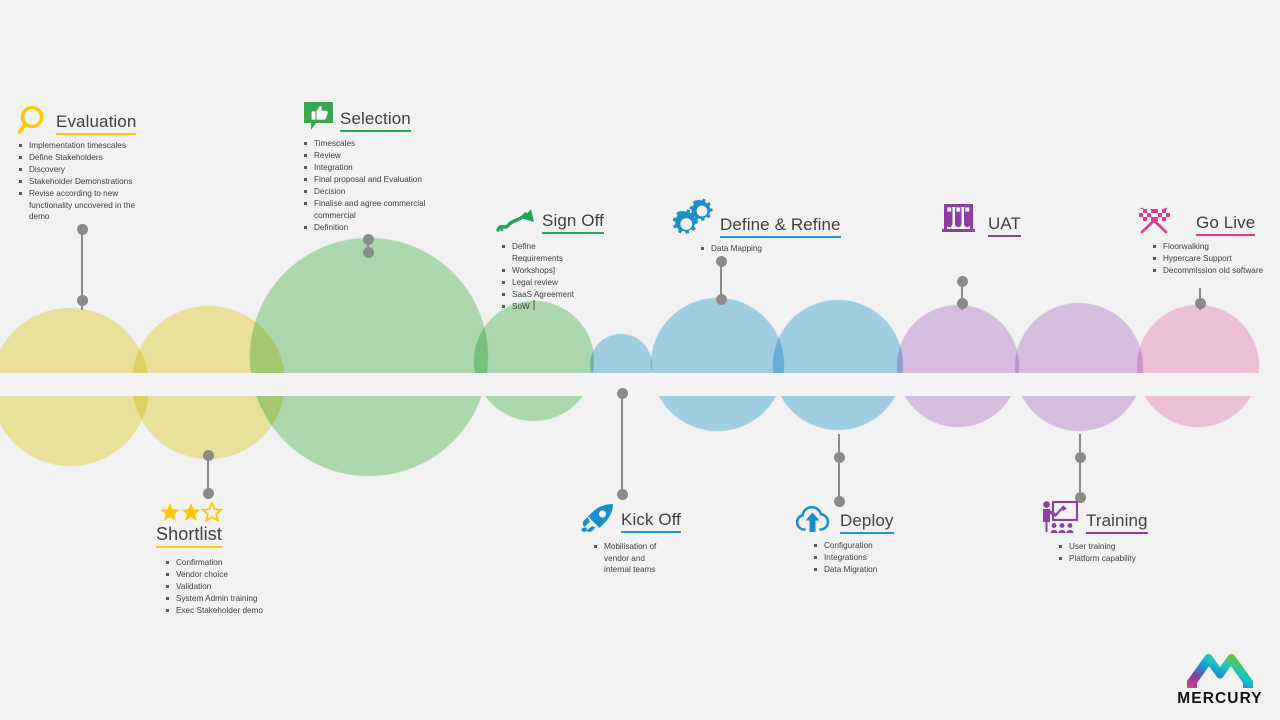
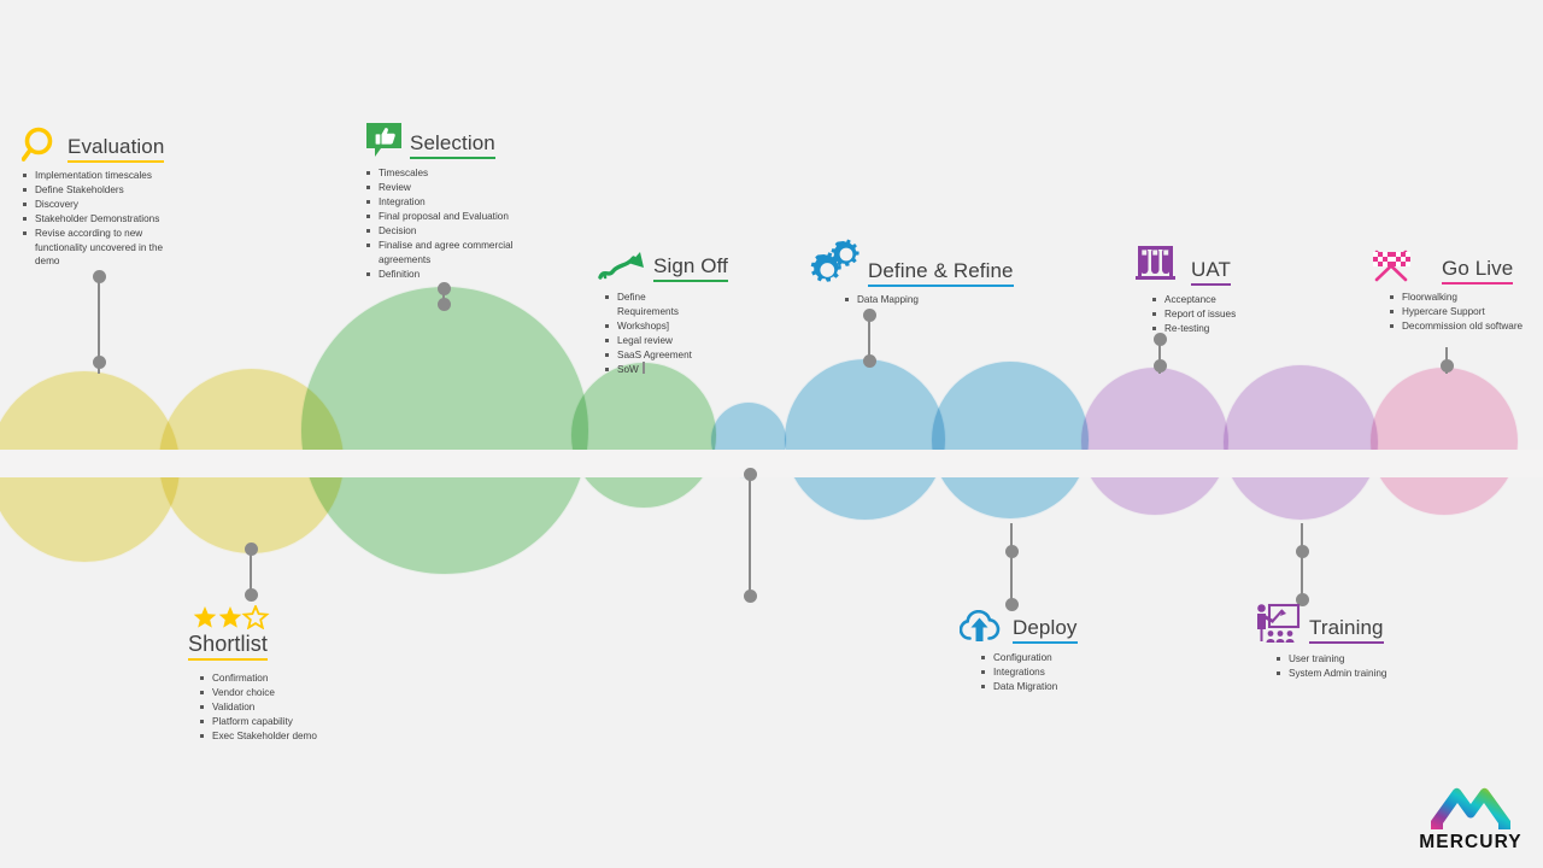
  Evaluation
  Implementation timescales
  Define Stakeholders
  Discovery
  Stakeholder Demonstrations
  Revise according to new functionality uncovered in the demo
  Selection
  Timescales
  Review
  Integration
  Final proposal and Evaluation
  Decision
- Finalise and agree commercial commercial
+ Finalise and agree commercial agreements
  Definition
  Sign Off
  Define Requirements
  Workshops]
  Legal review
  SaaS Agreement
  SoW
  Define & Refine
  Data Mapping
  UAT
+ Acceptance
+ Report of issues
+ Re-testing
  Go Live
  Floorwalking
  Hypercare Support
  Decommission old software
  Shortlist
  Confirmation
  Vendor choice
  Validation
- System Admin training
+ Platform capability
  Exec Stakeholder demo
- Kick Off
- Mobilisation of vendor and internal teams
  Deploy
  Configuration
  Integrations
  Data Migration
  Training
  User training
- Platform capability
+ System Admin training
  MERCURY
